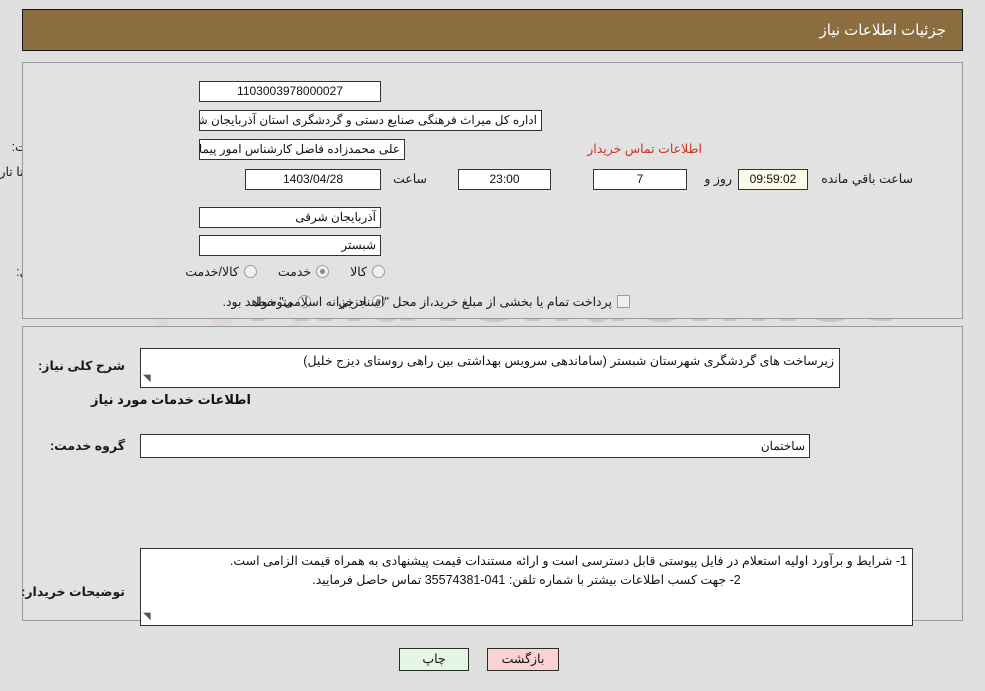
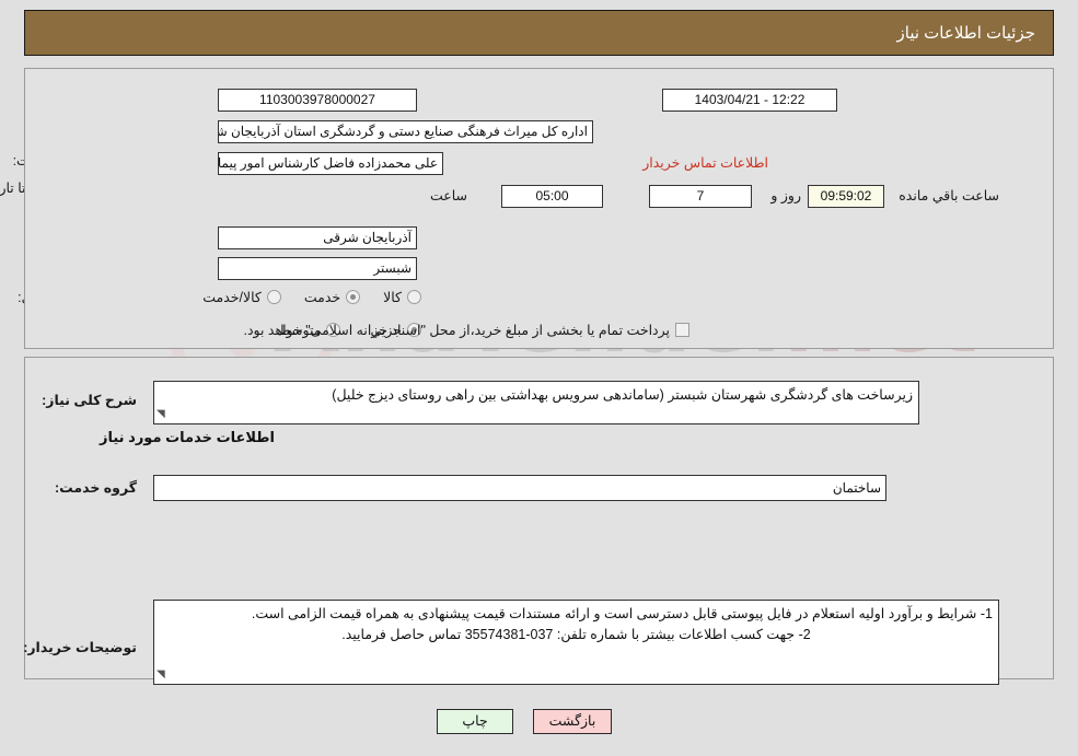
  جزئیات اطلاعات نیاز
  1103003978000027
+ 12:22 - 1403/04/21
  اداره کل میراث فرهنگی صنایع دستی و گردشگری استان آذربایجان ش
  اطلاعات تماس خریدار
- 1403/04/28
  ساعت
- 23:00
+ 05:00
  7
  روز و
  09:59:02
  ساعت باقي مانده
  آذربایجان شرقی
  شبستر
  کالا
  خدمت
  کالا/خدمت
  جزیي
  متوسط
  پرداخت تمام یا بخشی از مبلغ خرید،از محل "اسناد خزانه اسلامی" خواهد بود.
  شرح کلی نیاز:
  زیرساخت های گردشگری شهرستان شبستر (ساماندهی سرویس بهداشتی بین راهی روستای دیزج خلیل)
  ◥
  اطلاعات خدمات مورد نیاز
  گروه خدمت:
  ساختمان
  توضیحات خریدار:
  1- شرایط و برآورد اولیه استعلام در فایل پیوستی قابل دسترسی است و ارائه مستندات قیمت پیشنهادی به همراه قیمت الزامی است.
- 2- جهت کسب اطلاعات بیشتر با شماره تلفن: 041-35574381 تماس حاصل فرمایید.
+ 2- جهت کسب اطلاعات بیشتر با شماره تلفن: 037-35574381 تماس حاصل فرمایید.
  ◥
  چاپ
  بازگشت
